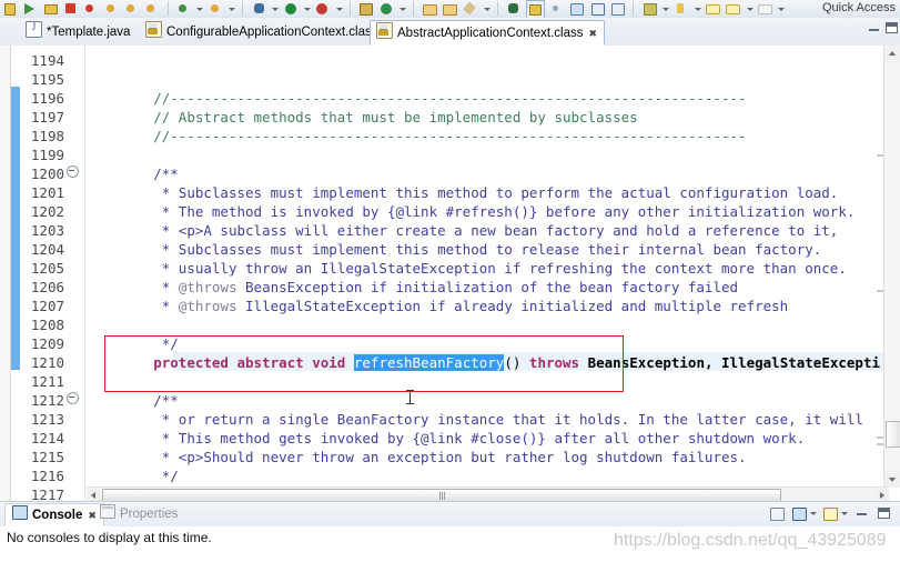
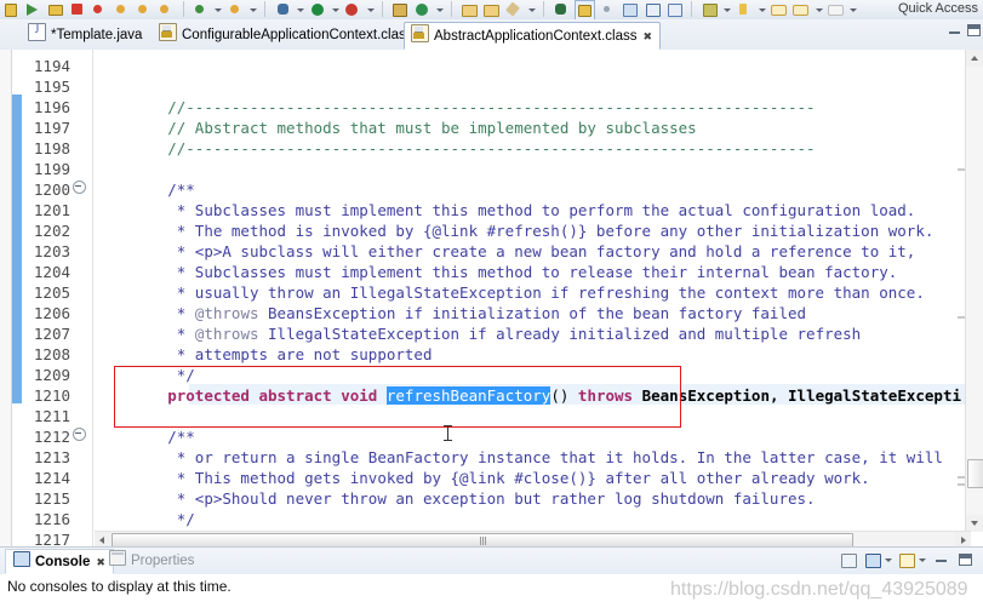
  Quick Access
  *Template.java
  ConfigurableApplicationContext.clas
  AbstractApplicationContext.class ✖
  1194
  1195
  1196
  1197
  1198
  1199
  1200
  1201
  1202
  1203
  1204
  1205
  1206
  1207
  1208
  1209
  1210
  1211
  1212
  1213
  1214
  1215
  1216
  1217
  //---------------------------------------------------------------------
  // Abstract methods that must be implemented by subclasses
  //---------------------------------------------------------------------
  /**
  * Subclasses must implement this method to perform the actual configuration load.
  * The method is invoked by {@link #refresh()} before any other initialization work.
  * <p>A subclass will either create a new bean factory and hold a reference to it,
  * Subclasses must implement this method to release their internal bean factory.
  * usually throw an IllegalStateException if refreshing the context more than once.
  * @throws BeansException if initialization of the bean factory failed
  * @throws IllegalStateException if already initialized and multiple refresh
+ * attempts are not supported
  */
  protected abstract void refreshBeanFactory() throws BeansException, IllegalStateExcepti
  /**
  * or return a single BeanFactory instance that it holds. In the latter case, it will
- * This method gets invoked by {@link #close()} after all other shutdown work.
+ * This method gets invoked by {@link #close()} after all other already work.
  * <p>Should never throw an exception but rather log shutdown failures.
  */
  Console ✖
  Properties
  No consoles to display at this time.
  https://blog.csdn.net/qq_43925089
